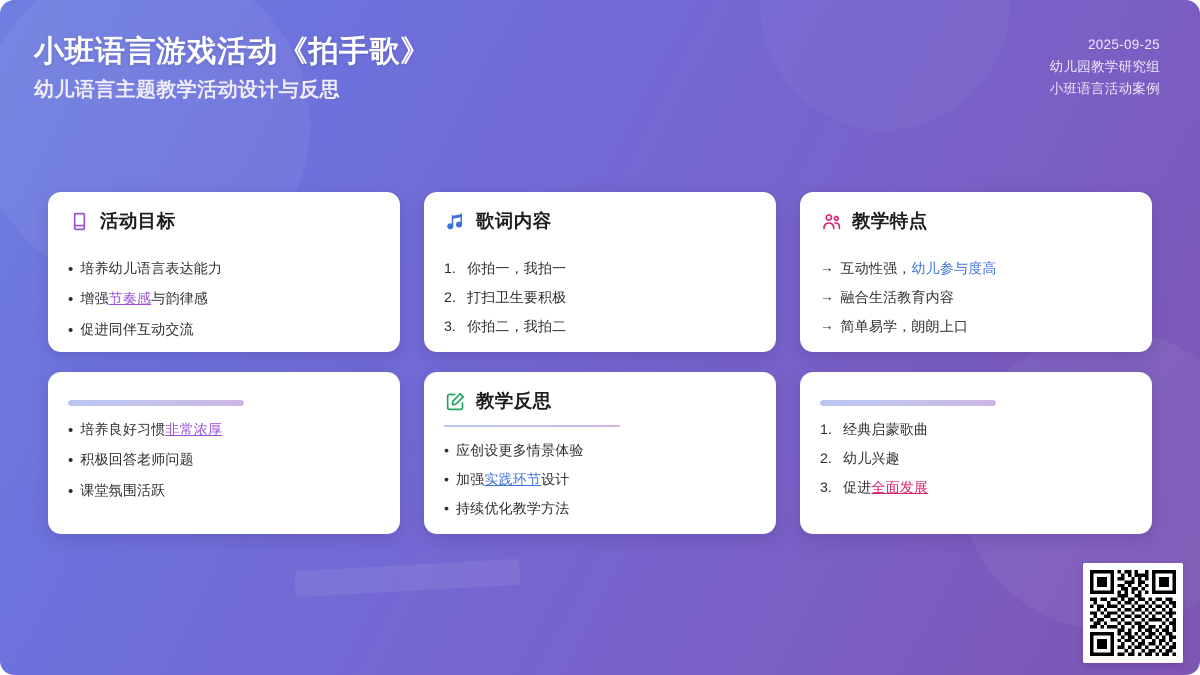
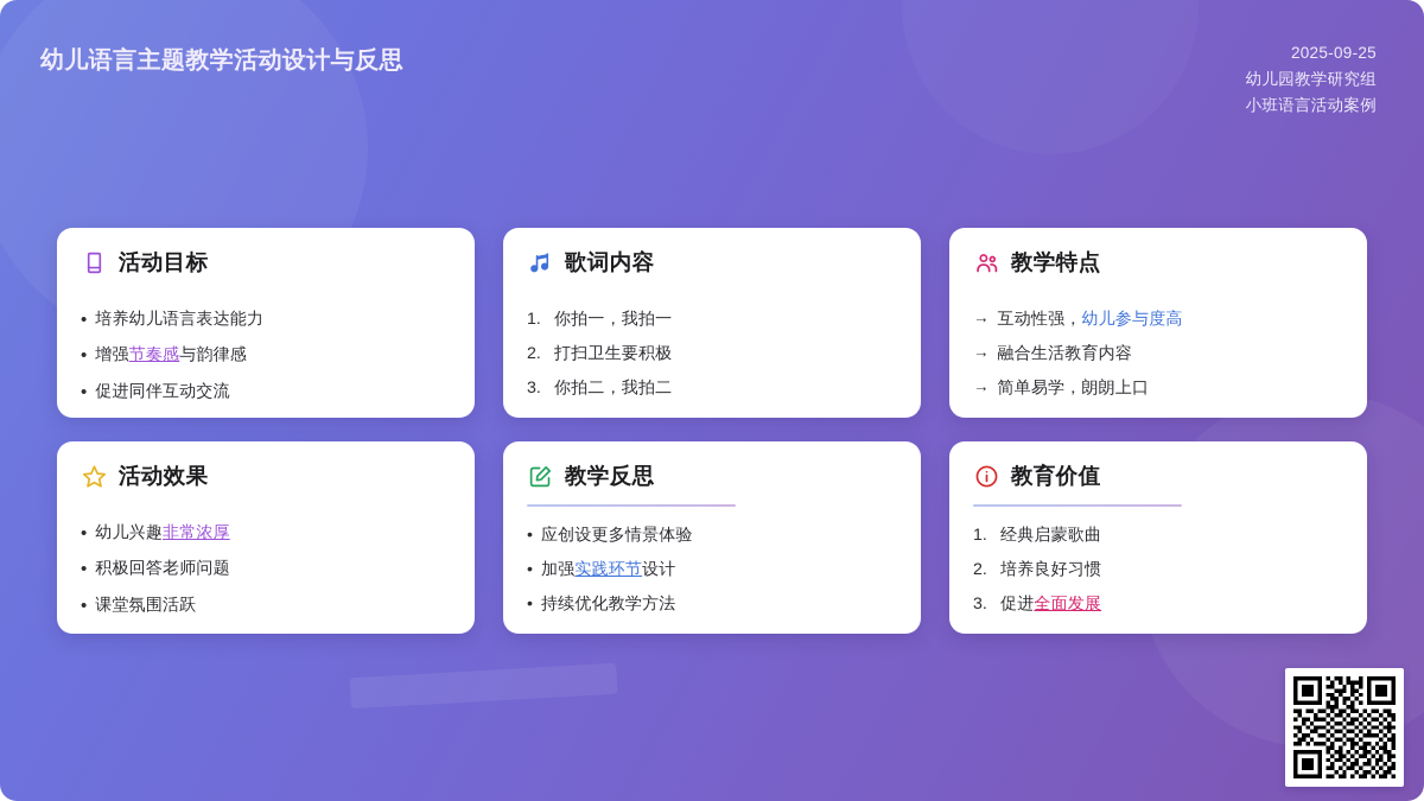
- 小班语言游戏活动《拍手歌》
  幼儿语言主题教学活动设计与反思
  2025-09-25
  幼儿园教学研究组
  小班语言活动案例
  活动目标
  •
  培养幼儿语言表达能力
  •
  增强节奏感与韵律感
  •
  促进同伴互动交流
  歌词内容
  1.
  你拍一，我拍一
  2.
  打扫卫生要积极
  3.
  你拍二，我拍二
  教学特点
  →
  互动性强，幼儿参与度高
  →
  融合生活教育内容
  →
  简单易学，朗朗上口
+ 活动效果
  •
- 培养良好习惯非常浓厚
+ 幼儿兴趣非常浓厚
  •
  积极回答老师问题
  •
  课堂氛围活跃
  教学反思
  •
  应创设更多情景体验
  •
  加强实践环节设计
  •
  持续优化教学方法
+ 教育价值
  1.
  经典启蒙歌曲
  2.
- 幼儿兴趣
+ 培养良好习惯
  3.
  促进全面发展
